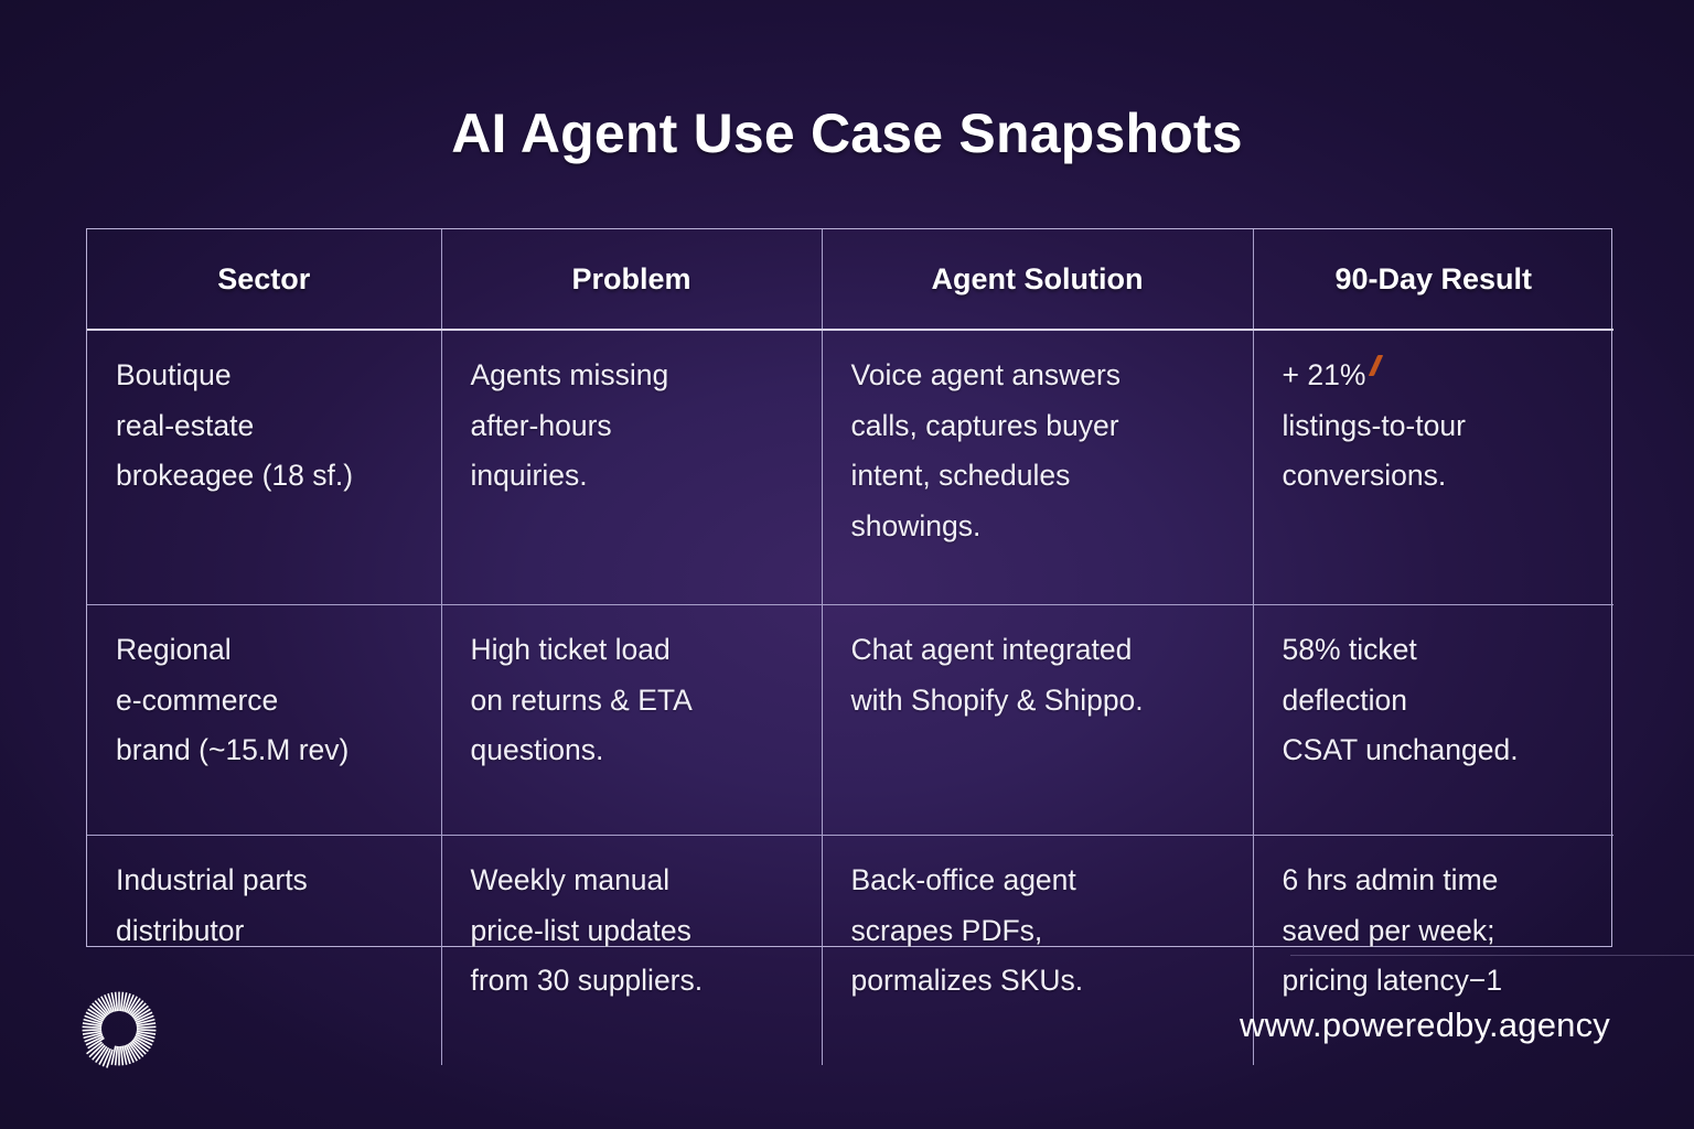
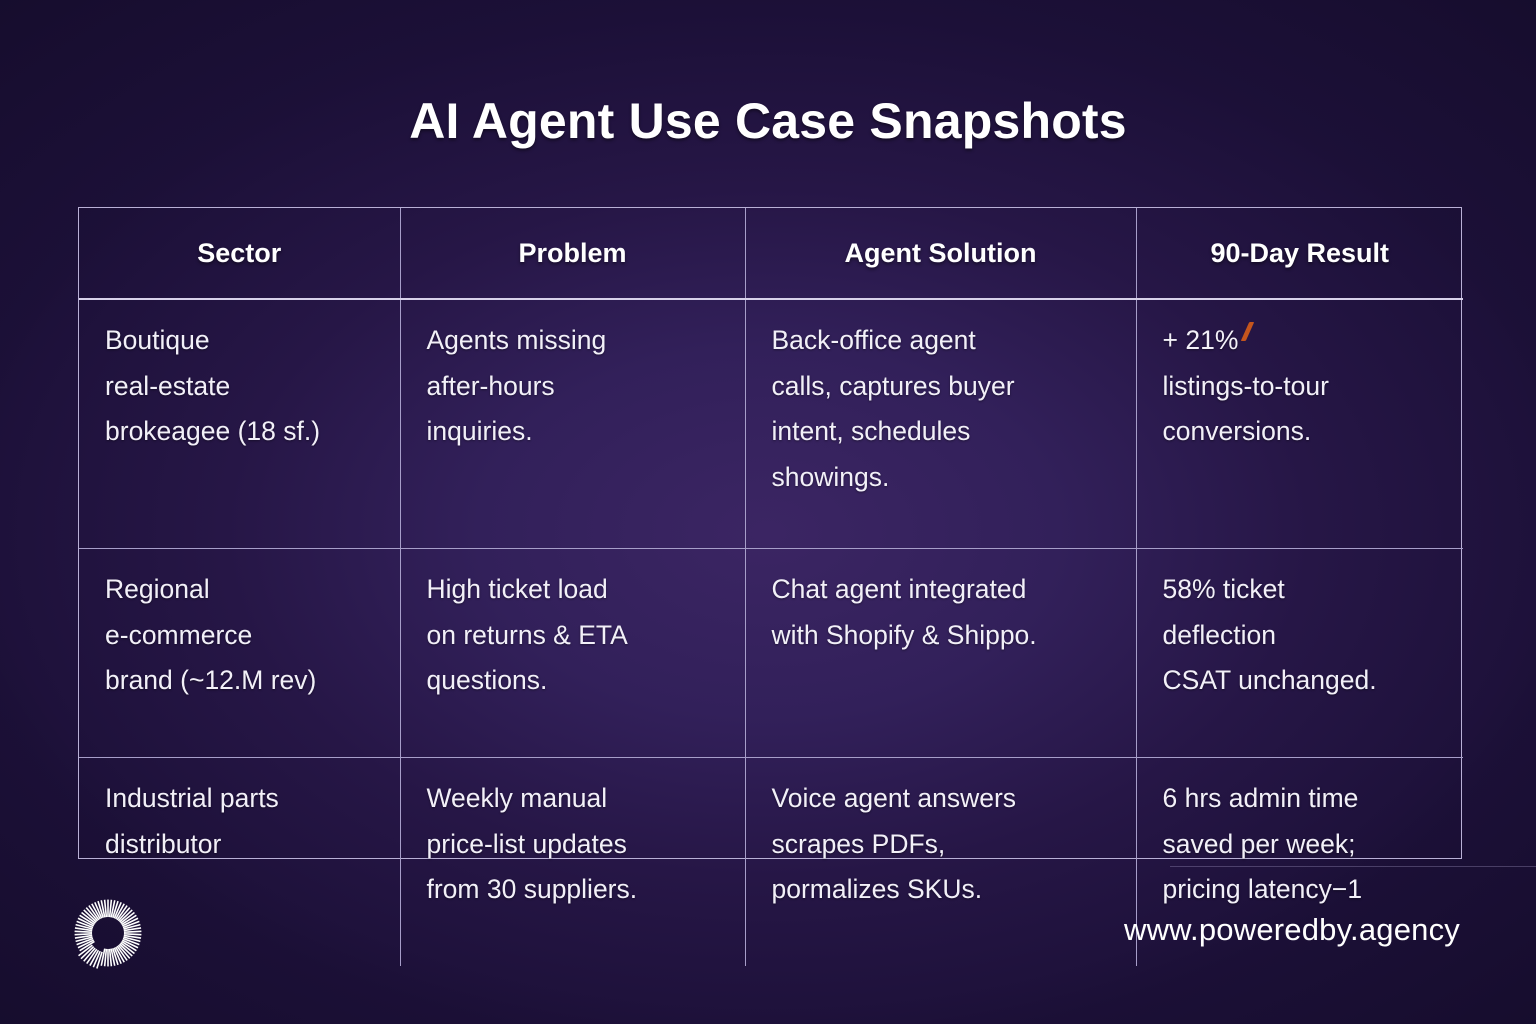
  AI Agent Use Case Snapshots
  Sector	Problem	Agent Solution	90-Day Result
- Boutique real-estate brokeagee (18 sf.)	Agents missing after-hours inquiries.	Voice agent answers calls, captures buyer intent, schedules showings.	+ 21% listings-to-tour conversions.
+ Boutique real-estate brokeagee (18 sf.)	Agents missing after-hours inquiries.	Back-office agent calls, captures buyer intent, schedules showings.	+ 21% listings-to-tour conversions.
- Regional e-commerce brand (~15.M rev)	High ticket load on returns & ETA questions.	Chat agent integrated with Shopify & Shippo.	58% ticket deflection CSAT unchanged.
+ Regional e-commerce brand (~12.M rev)	High ticket load on returns & ETA questions.	Chat agent integrated with Shopify & Shippo.	58% ticket deflection CSAT unchanged.
- Industrial parts distributor	Weekly manual price-list updates from 30 suppliers.	Back-office agent scrapes PDFs, pormalizes SKUs.	6 hrs admin time saved per week; pricing latency−1
+ Industrial parts distributor	Weekly manual price-list updates from 30 suppliers.	Voice agent answers scrapes PDFs, pormalizes SKUs.	6 hrs admin time saved per week; pricing latency−1
  www.poweredby.agency
